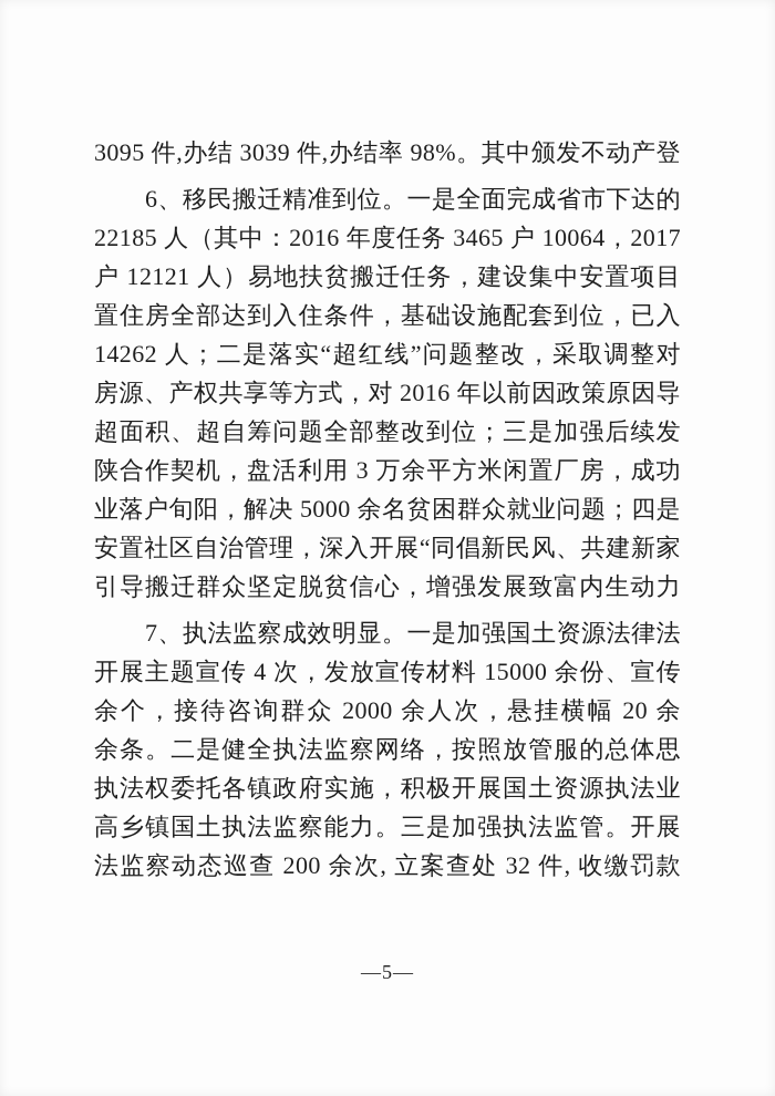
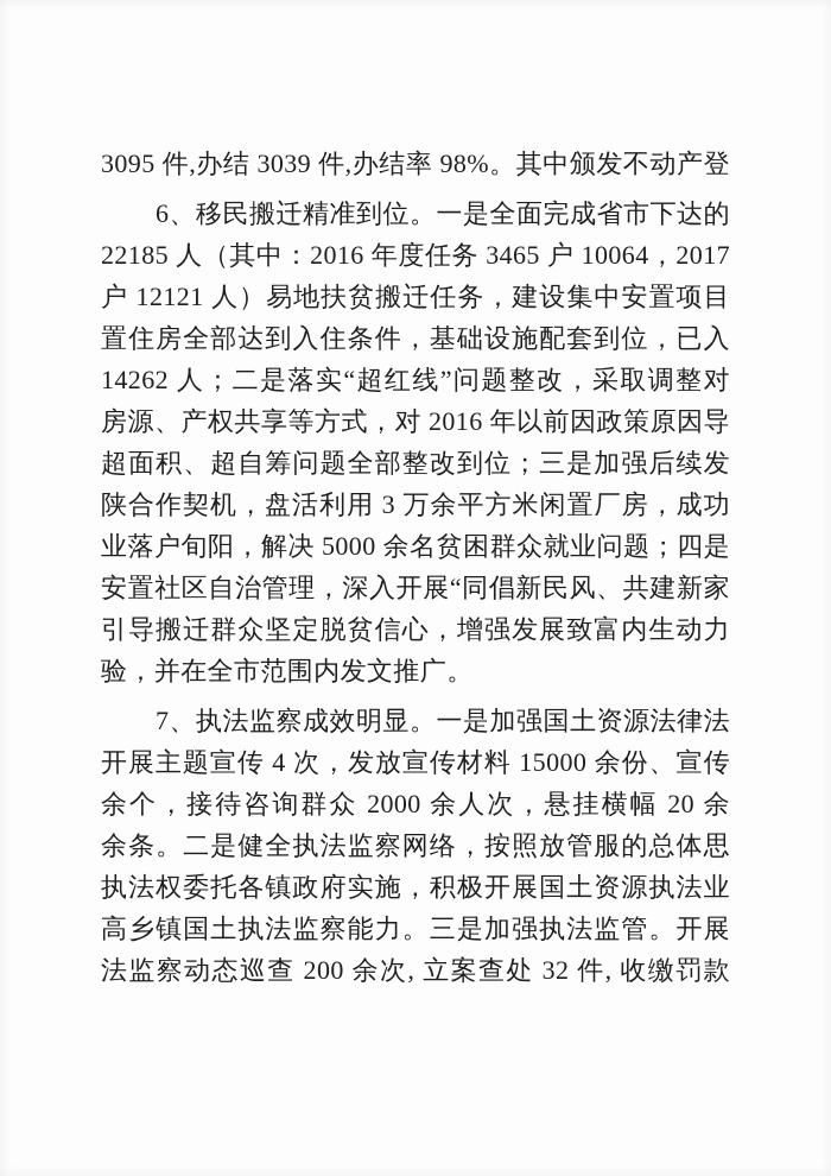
  3095 件,办结 3039 件,办结率 98%。其中颁发不动产登
  6、移民搬迁精准到位。一是全面完成省市下达的
  22185 人（其中：2016 年度任务 3465 户 10064，2017
  户 12121 人）易地扶贫搬迁任务，建设集中安置项目
  置住房全部达到入住条件，基础设施配套到位，已入
  14262 人；二是落实“超红线”问题整改，采取调整对
  房源、产权共享等方式，对 2016 年以前因政策原因导
  超面积、超自筹问题全部整改到位；三是加强后续发
  陕合作契机，盘活利用 3 万余平方米闲置厂房，成功
  业落户旬阳，解决 5000 余名贫困群众就业问题；四是
  安置社区自治管理，深入开展“同倡新民风、共建新家
  引导搬迁群众坚定脱贫信心，增强发展致富内生动力
+ 验，并在全市范围内发文推广。
  7、执法监察成效明显。一是加强国土资源法律法
  开展主题宣传 4 次，发放宣传材料 15000 余份、宣传
  余个，接待咨询群众 2000 余人次，悬挂横幅 20 余
  余条。二是健全执法监察网络，按照放管服的总体思
  执法权委托各镇政府实施，积极开展国土资源执法业
  高乡镇国土执法监察能力。三是加强执法监管。开展
  法监察动态巡查 200 余次, 立案查处 32 件, 收缴罚款
- —5—
